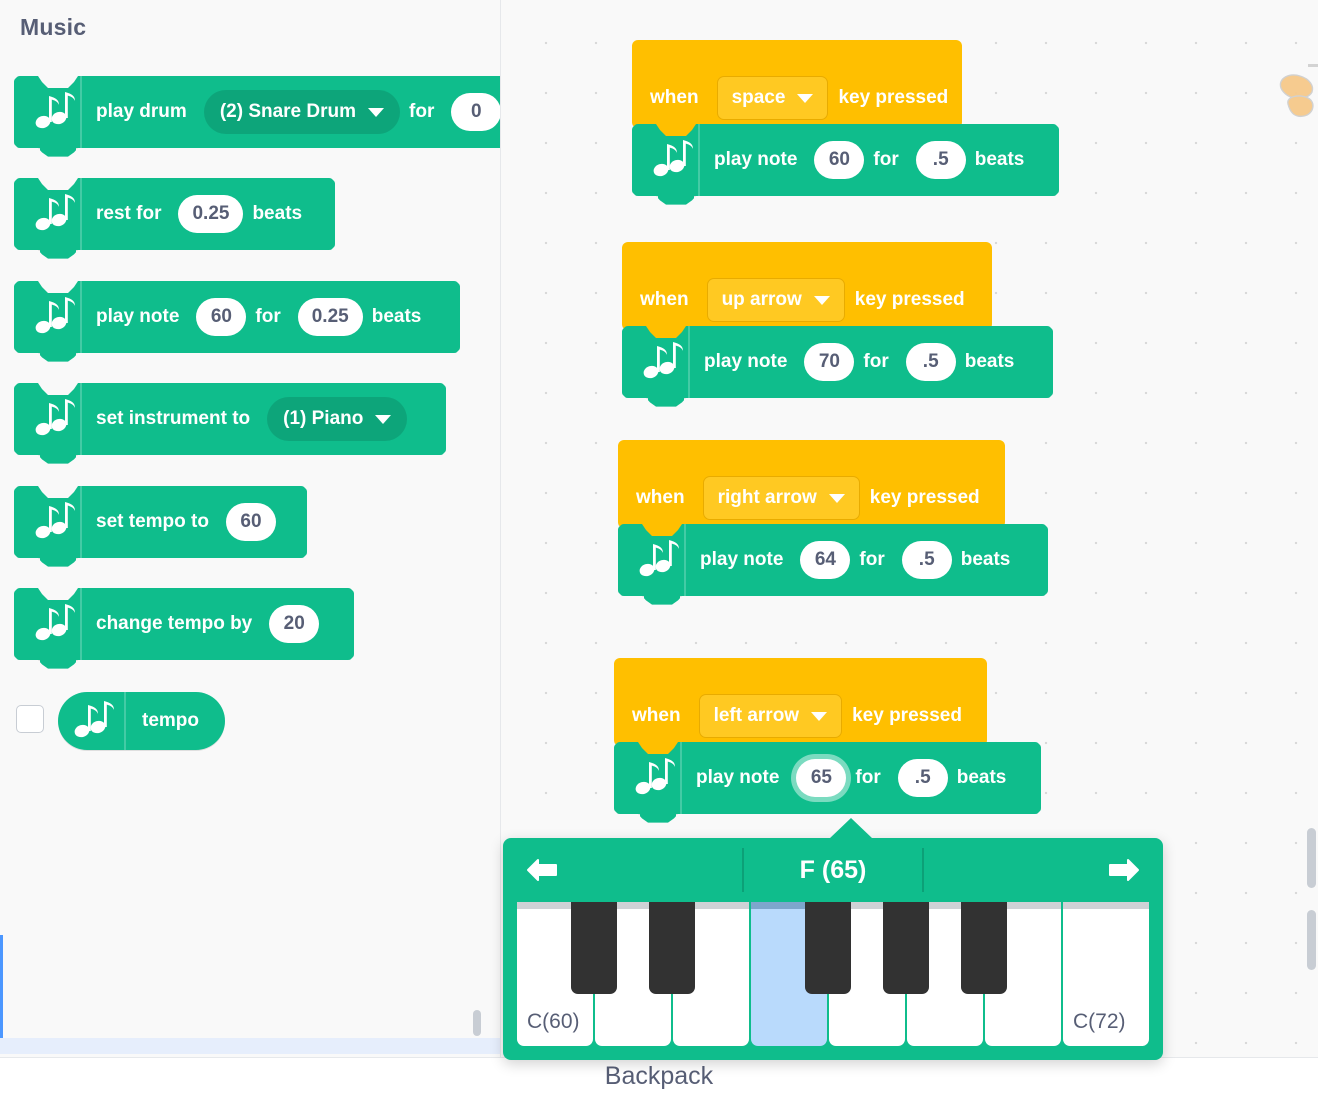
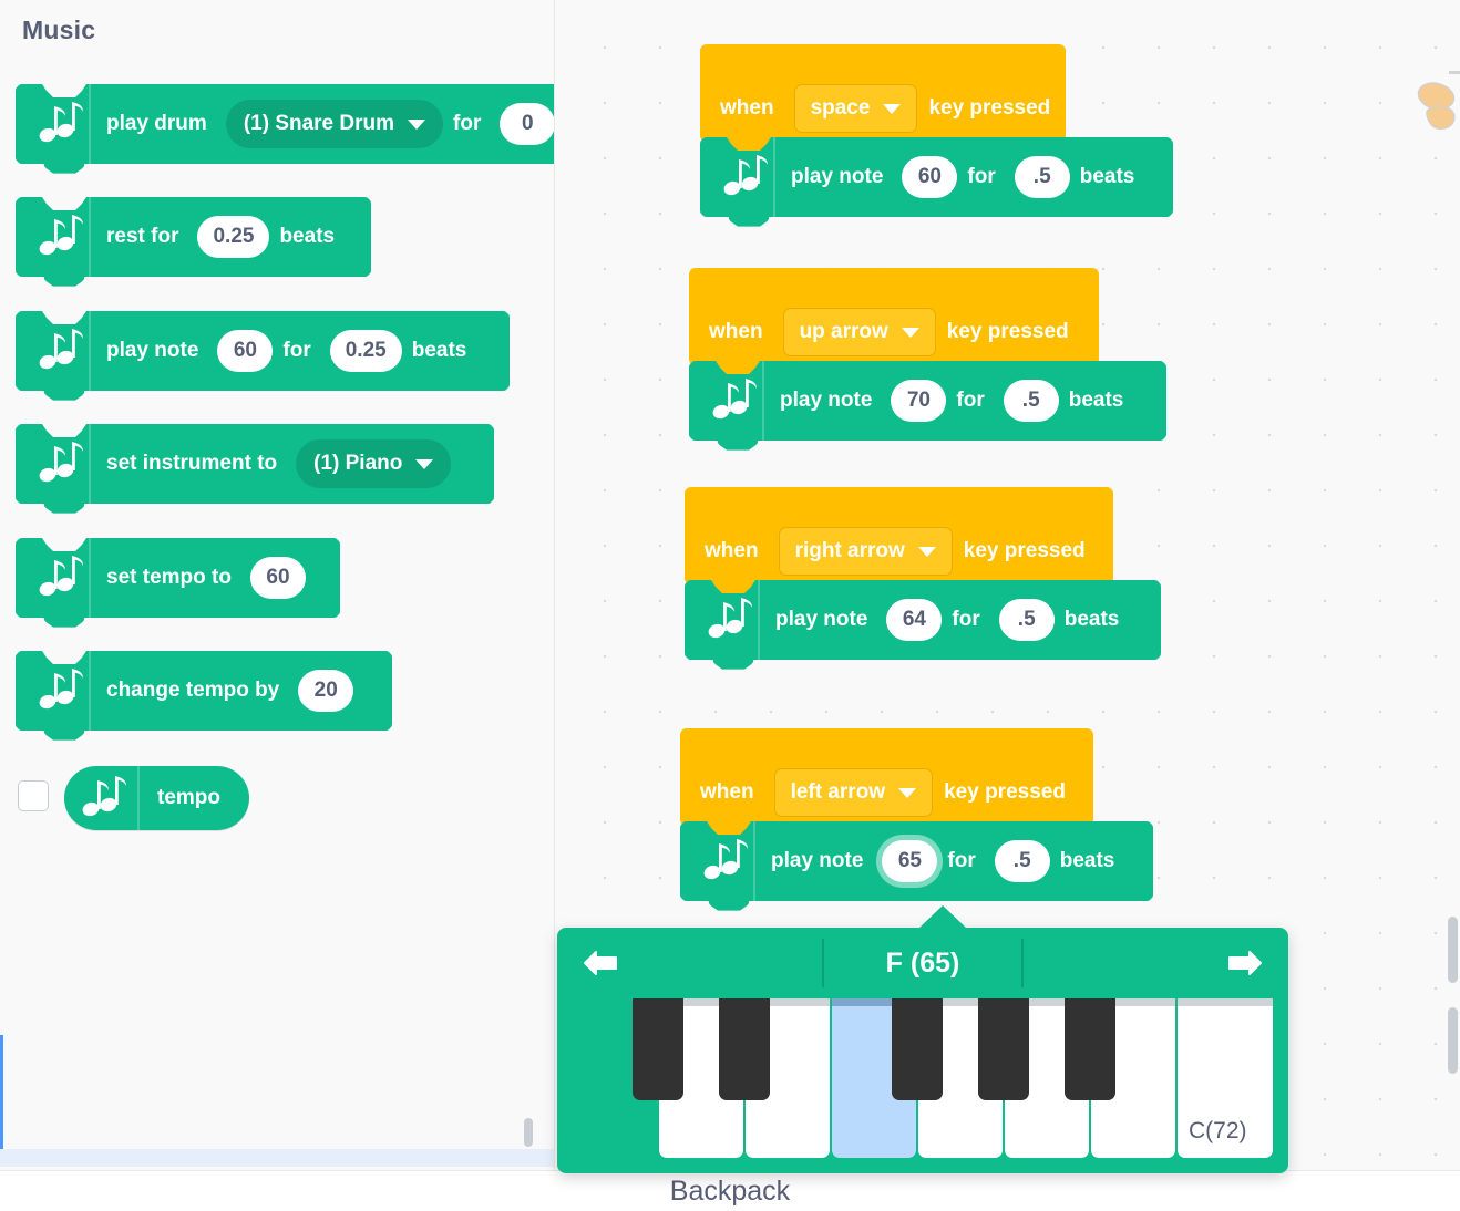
  Music
  play drum
- (2) Snare Drum
+ (1) Snare Drum
  for
  0
  rest for
  0.25
  beats
  play note
  60
  for
  0.25
  beats
  set instrument to
  (1) Piano
  set tempo to
  60
  change tempo by
  20
  tempo
  when
  space
  key pressed
  play note
  60
  for
  .5
  beats
  when
  up arrow
  key pressed
  play note
  70
  for
  .5
  beats
  when
  right arrow
  key pressed
  play note
  64
  for
  .5
  beats
  when
  left arrow
  key pressed
  play note
  65
  for
  .5
  beats
  F (65)
- C(60)
  C(72)
  Backpack
